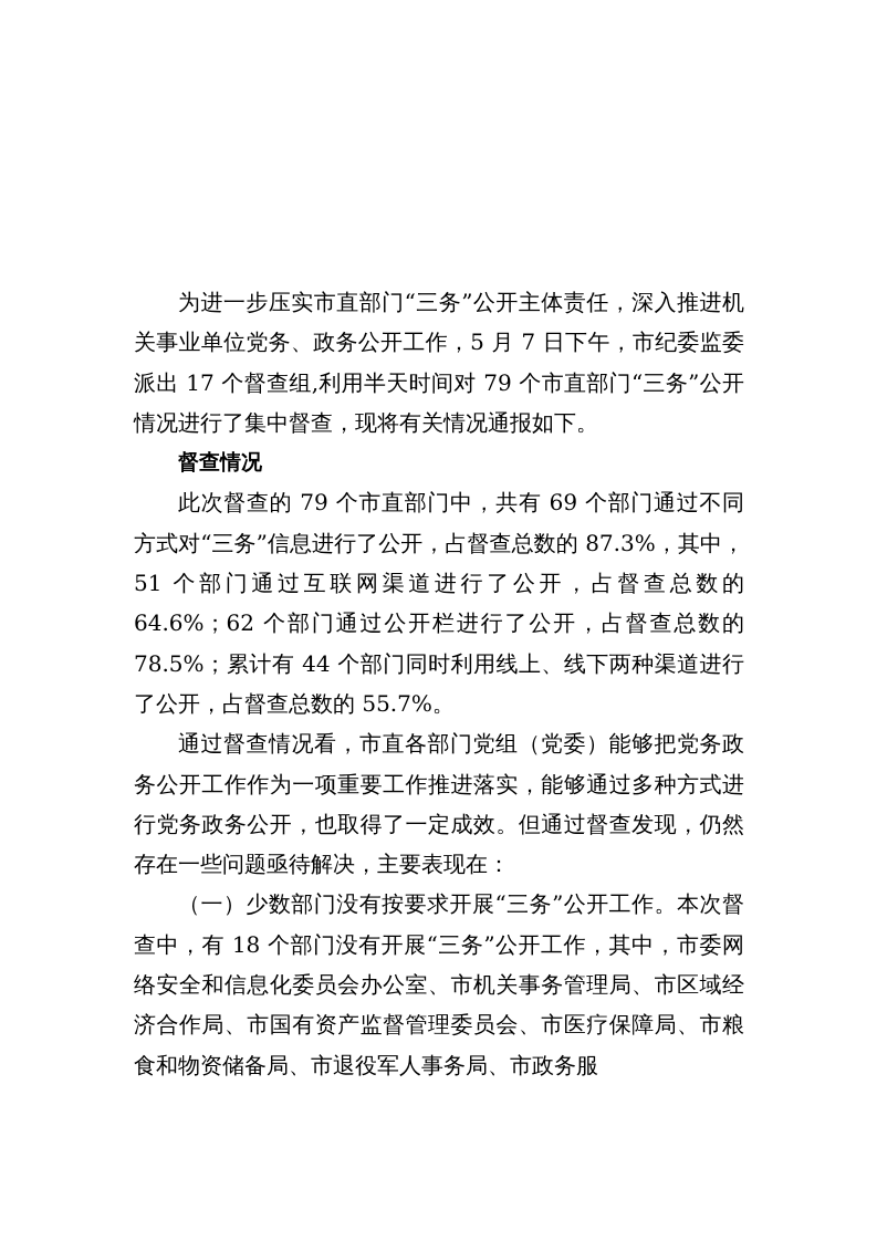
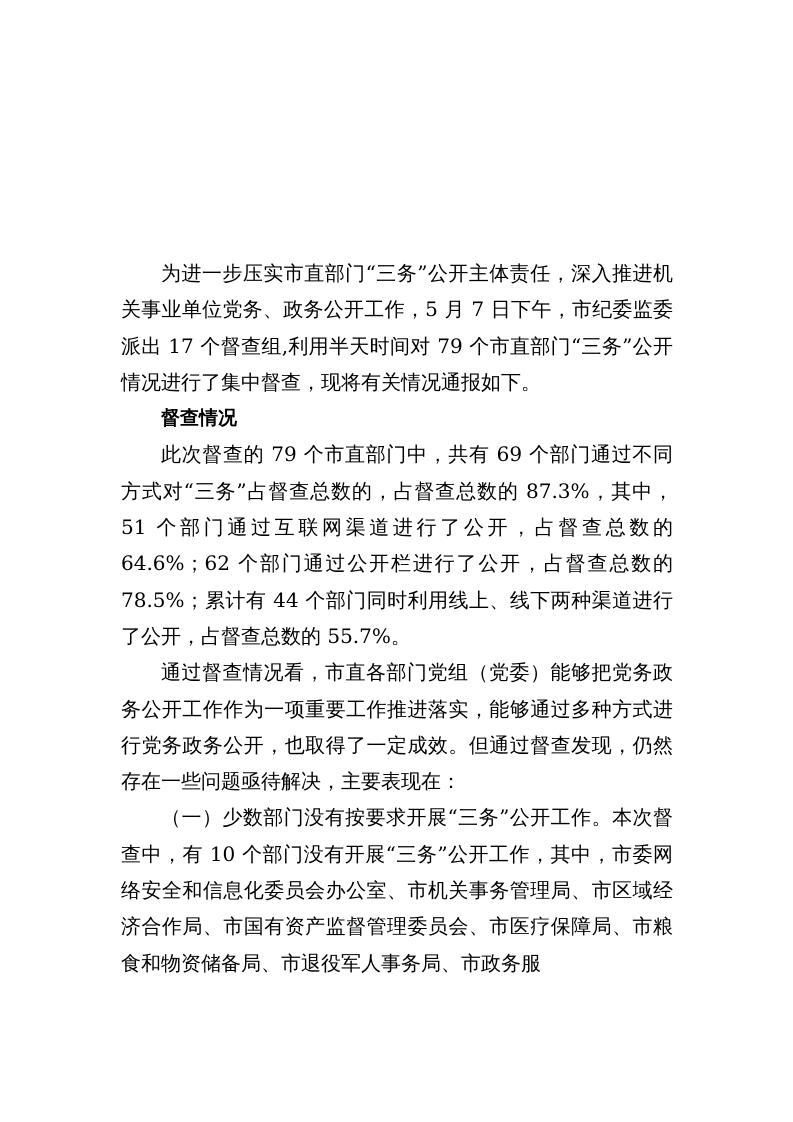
  为进一步压实市直部门“三务”公开主体责任，深入推进机关事业单位党务、政务公开工作，5 月 7 日下午，市纪委监委派出 17 个督查组,利用半天时间对 79 个市直部门“三务”公开情况进行了集中督查，现将有关情况通报如下。
  督查情况
- 此次督查的 79 个市直部门中，共有 69 个部门通过不同方式对“三务”信息进行了公开，占督查总数的 87.3%，其中，51 个部门通过互联网渠道进行了公开，占督查总数的 64.6%；62 个部门通过公开栏进行了公开，占督查总数的 78.5%；累计有 44 个部门同时利用线上、线下两种渠道进行了公开，占督查总数的 55.7%。
+ 此次督查的 79 个市直部门中，共有 69 个部门通过不同方式对“三务”占督查总数的，占督查总数的 87.3%，其中，51 个部门通过互联网渠道进行了公开，占督查总数的 64.6%；62 个部门通过公开栏进行了公开，占督查总数的 78.5%；累计有 44 个部门同时利用线上、线下两种渠道进行了公开，占督查总数的 55.7%。
  通过督查情况看，市直各部门党组（党委）能够把党务政务公开工作作为一项重要工作推进落实，能够通过多种方式进行党务政务公开，也取得了一定成效。但通过督查发现，仍然存在一些问题亟待解决，主要表现在：
- （一）少数部门没有按要求开展“三务”公开工作。本次督查中，有 18 个部门没有开展“三务”公开工作，其中，市委网络安全和信息化委员会办公室、市机关事务管理局、市区域经济合作局、市国有资产监督管理委员会、市医疗保障局、市粮食和物资储备局、市退役军人事务局、市政务服
+ （一）少数部门没有按要求开展“三务”公开工作。本次督查中，有 10 个部门没有开展“三务”公开工作，其中，市委网络安全和信息化委员会办公室、市机关事务管理局、市区域经济合作局、市国有资产监督管理委员会、市医疗保障局、市粮食和物资储备局、市退役军人事务局、市政务服
